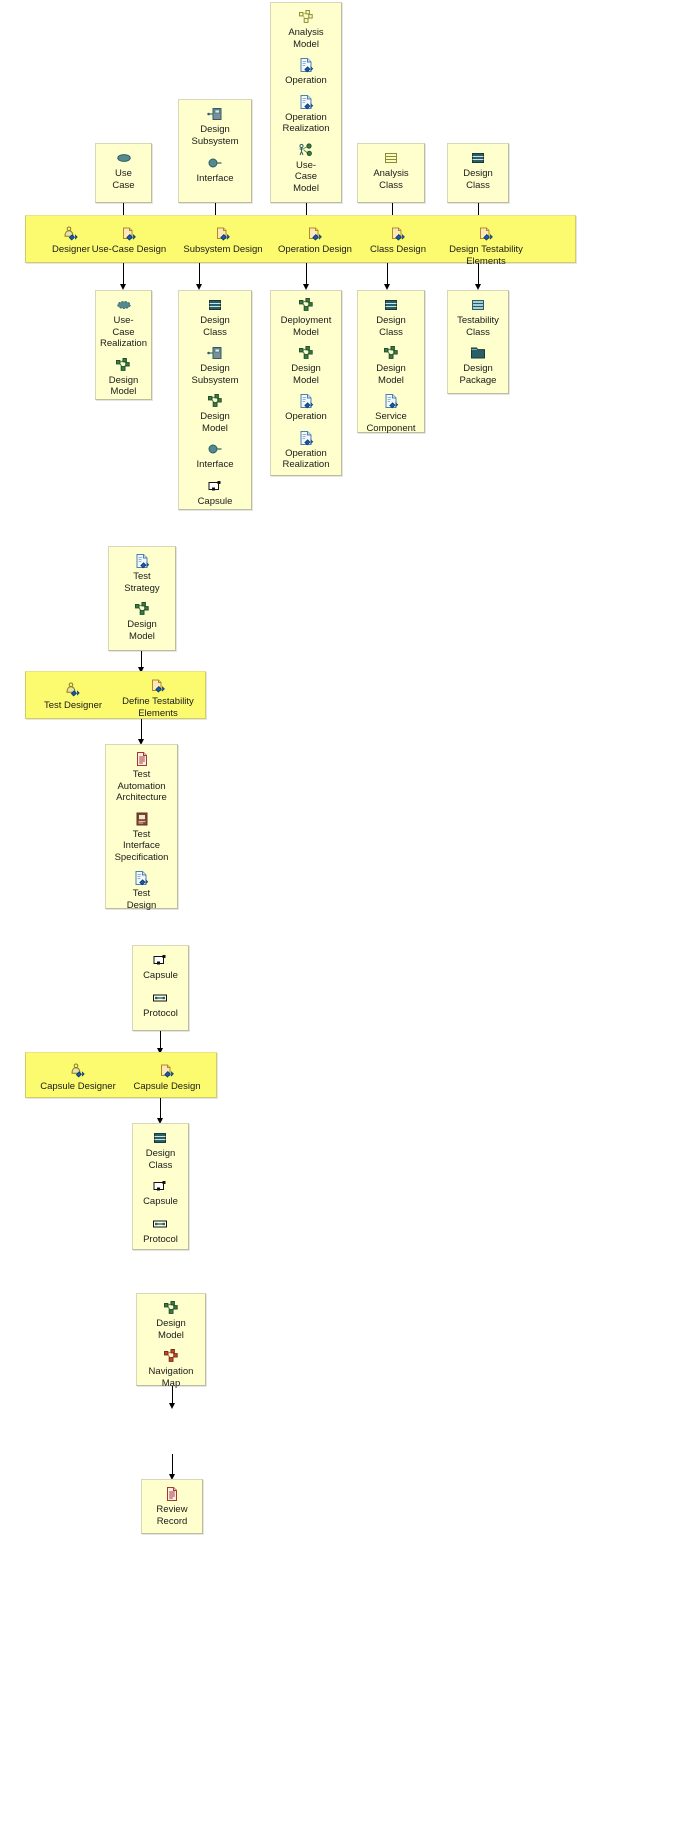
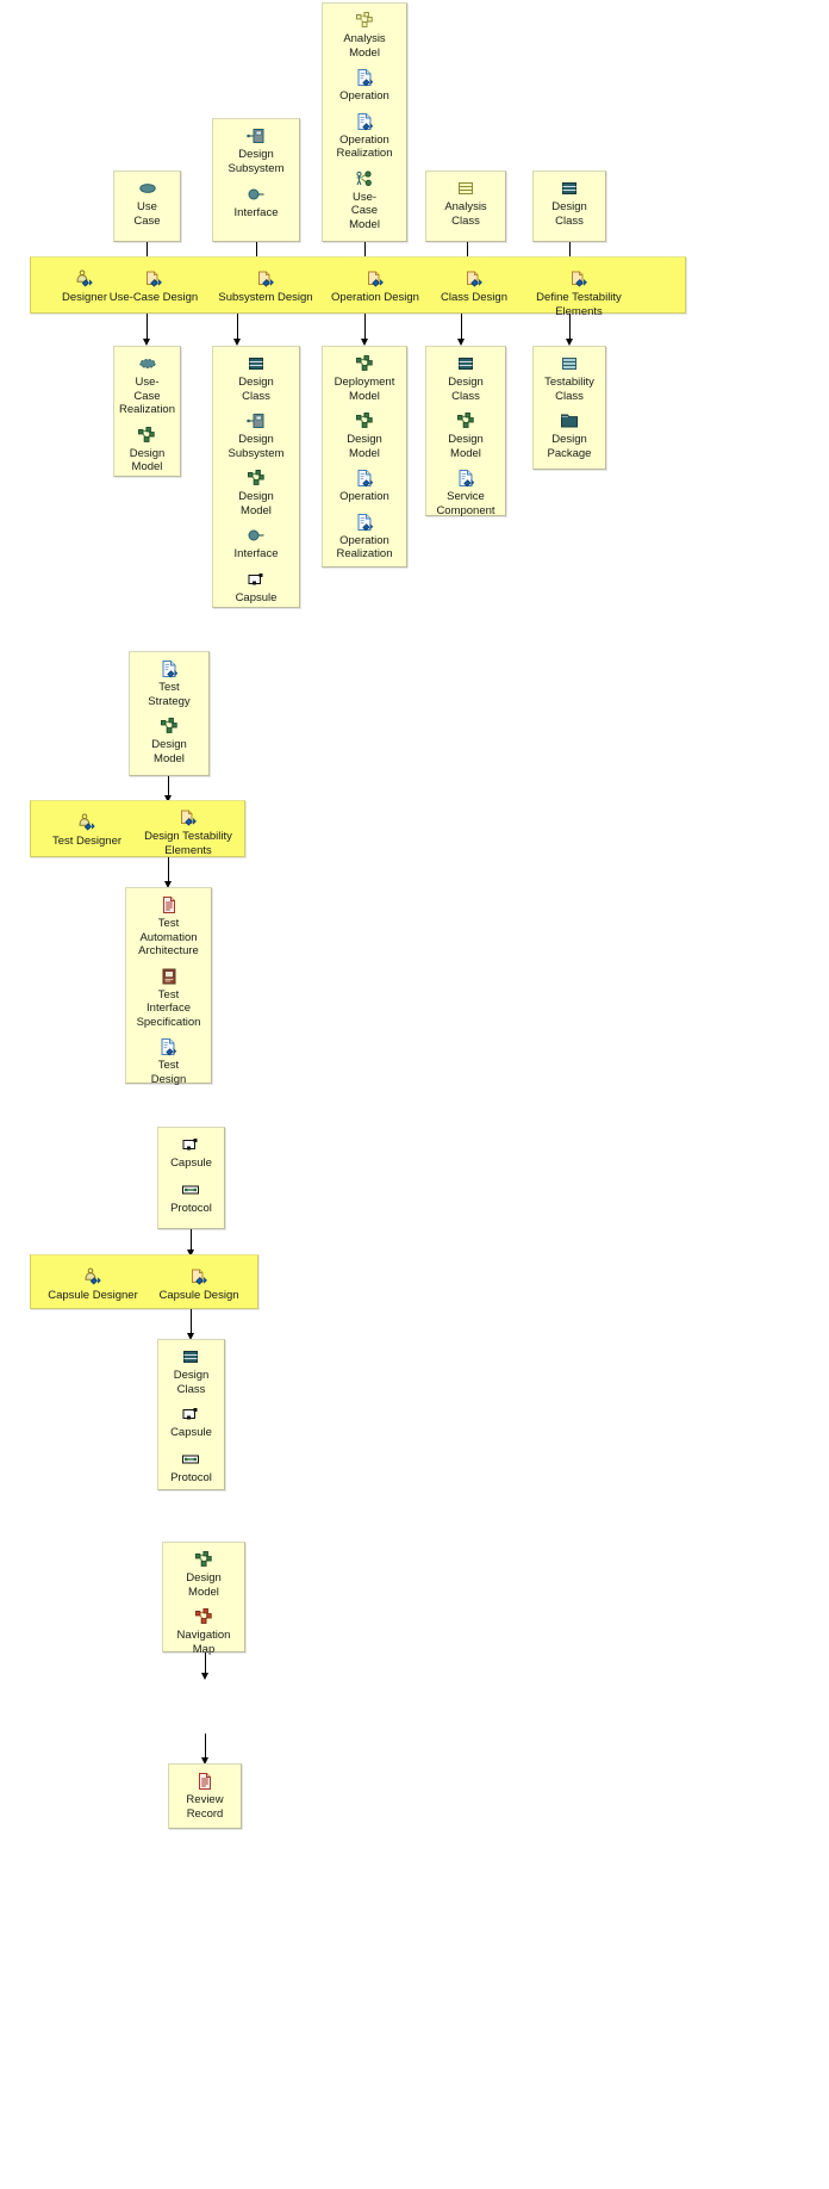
  Use
  Case
  Design
  Subsystem
  Interface
  Analysis
  Model
  Operation
  Operation
  Realization
  Use-
  Case
  Model
  Analysis
  Class
  Design
  Class
  Designer
  Use-Case Design
  Subsystem Design
  Operation Design
  Class Design
- Design Testability Elements
+ Define Testability Elements
  Use-
  Case
  Realization
  Design
  Model
  Design
  Class
  Design
  Subsystem
  Design
  Model
  Interface
  Capsule
  Deployment
  Model
  Design
  Model
  Operation
  Operation
  Realization
  Design
  Class
  Design
  Model
  Service
  Component
  Testability
  Class
  Design
  Package
  Test
  Strategy
  Design
  Model
  Test Designer
- Define Testability Elements
+ Design Testability Elements
  Test
  Automation
  Architecture
  Test
  Interface
  Specification
  Test
  Design
  Capsule
  Protocol
  Capsule Designer
  Capsule Design
  Design
  Class
  Capsule
  Protocol
  Design
  Model
  Navigation
  Map
  Review
  Record
